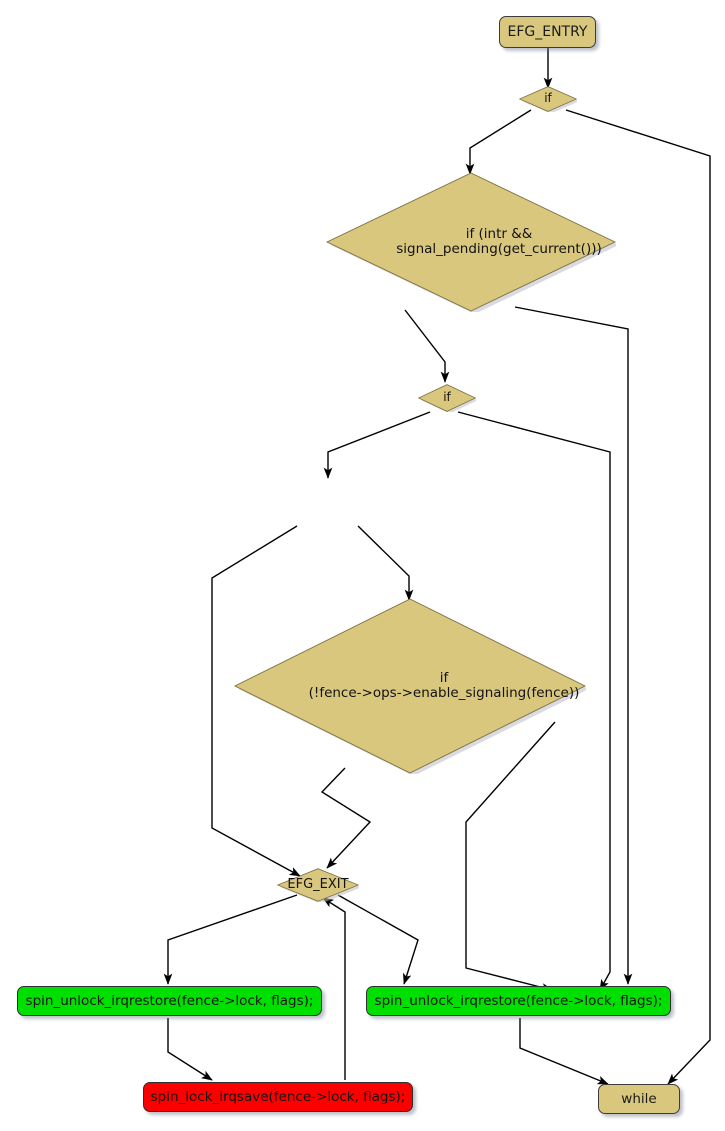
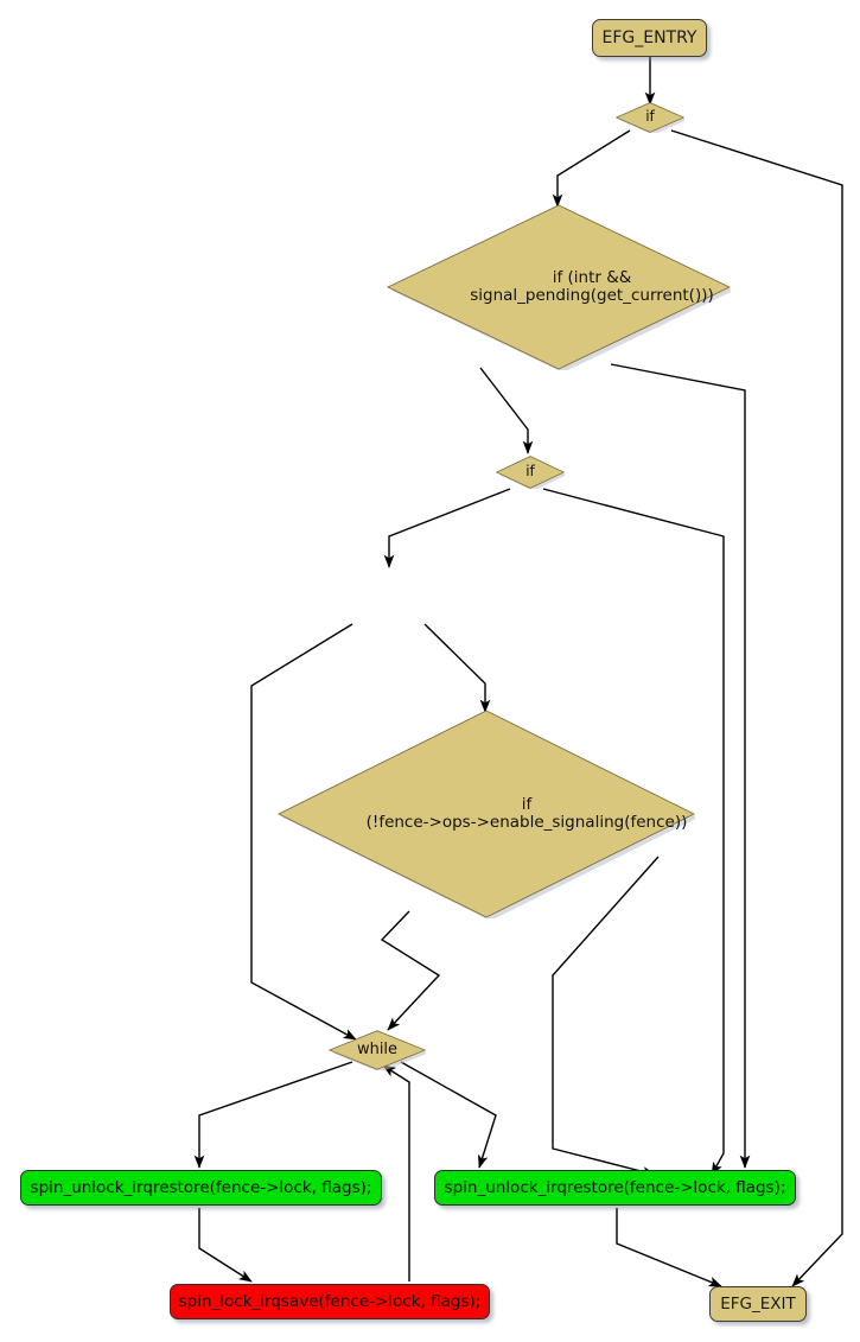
  EFG_ENTRY
  if
  if (intr &&
  signal_pending(get_current()))
  if
  if
  (!fence->ops->enable_signaling(fence))
- EFG_EXIT
+ while
  spin_unlock_irqrestore(fence->lock, flags);
  spin_unlock_irqrestore(fence->lock, flags);
  spin_lock_irqsave(fence->lock, flags);
- while
+ EFG_EXIT
